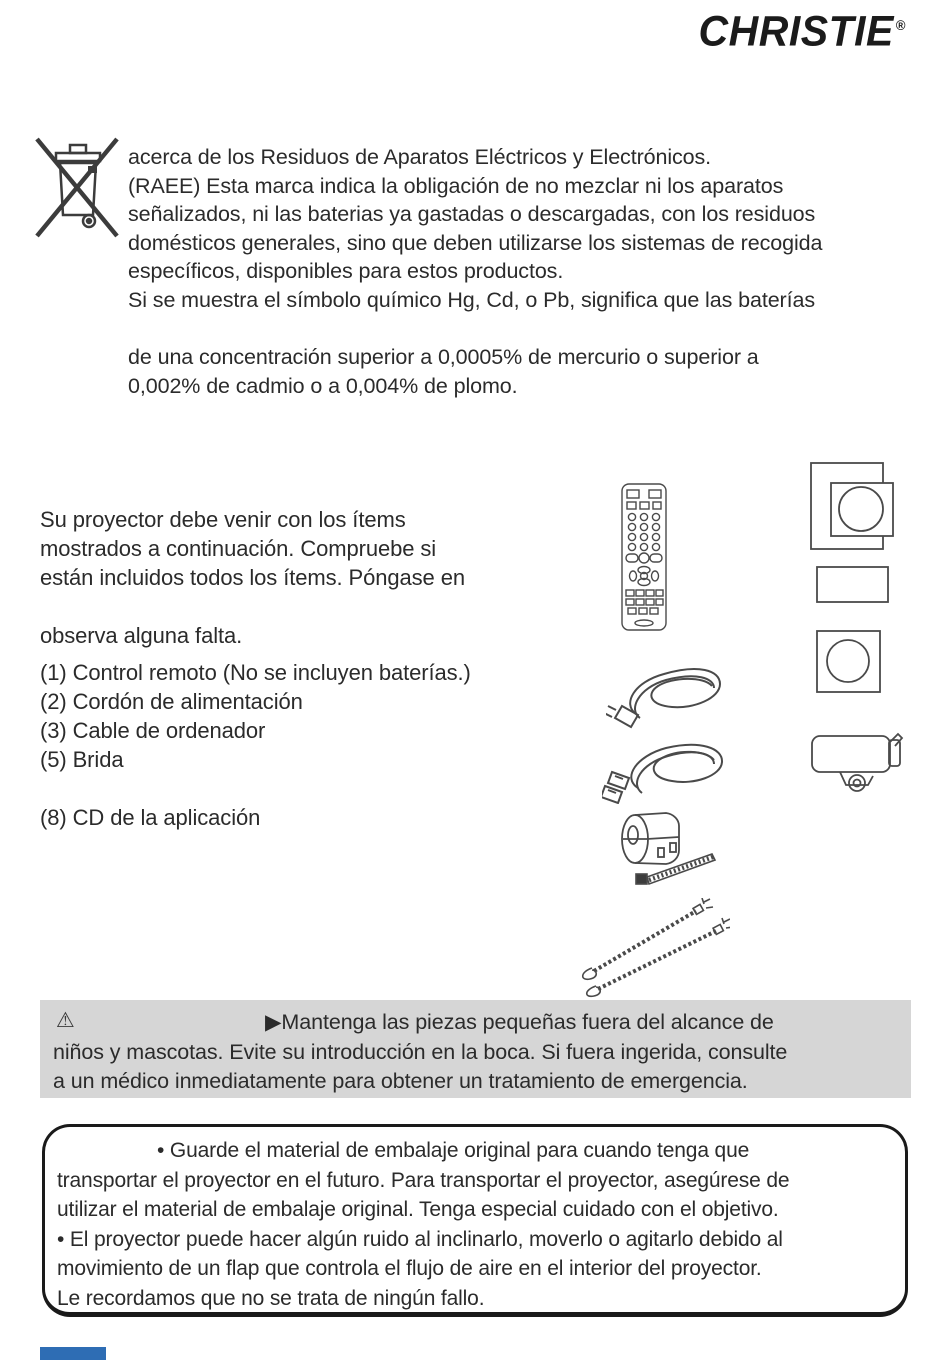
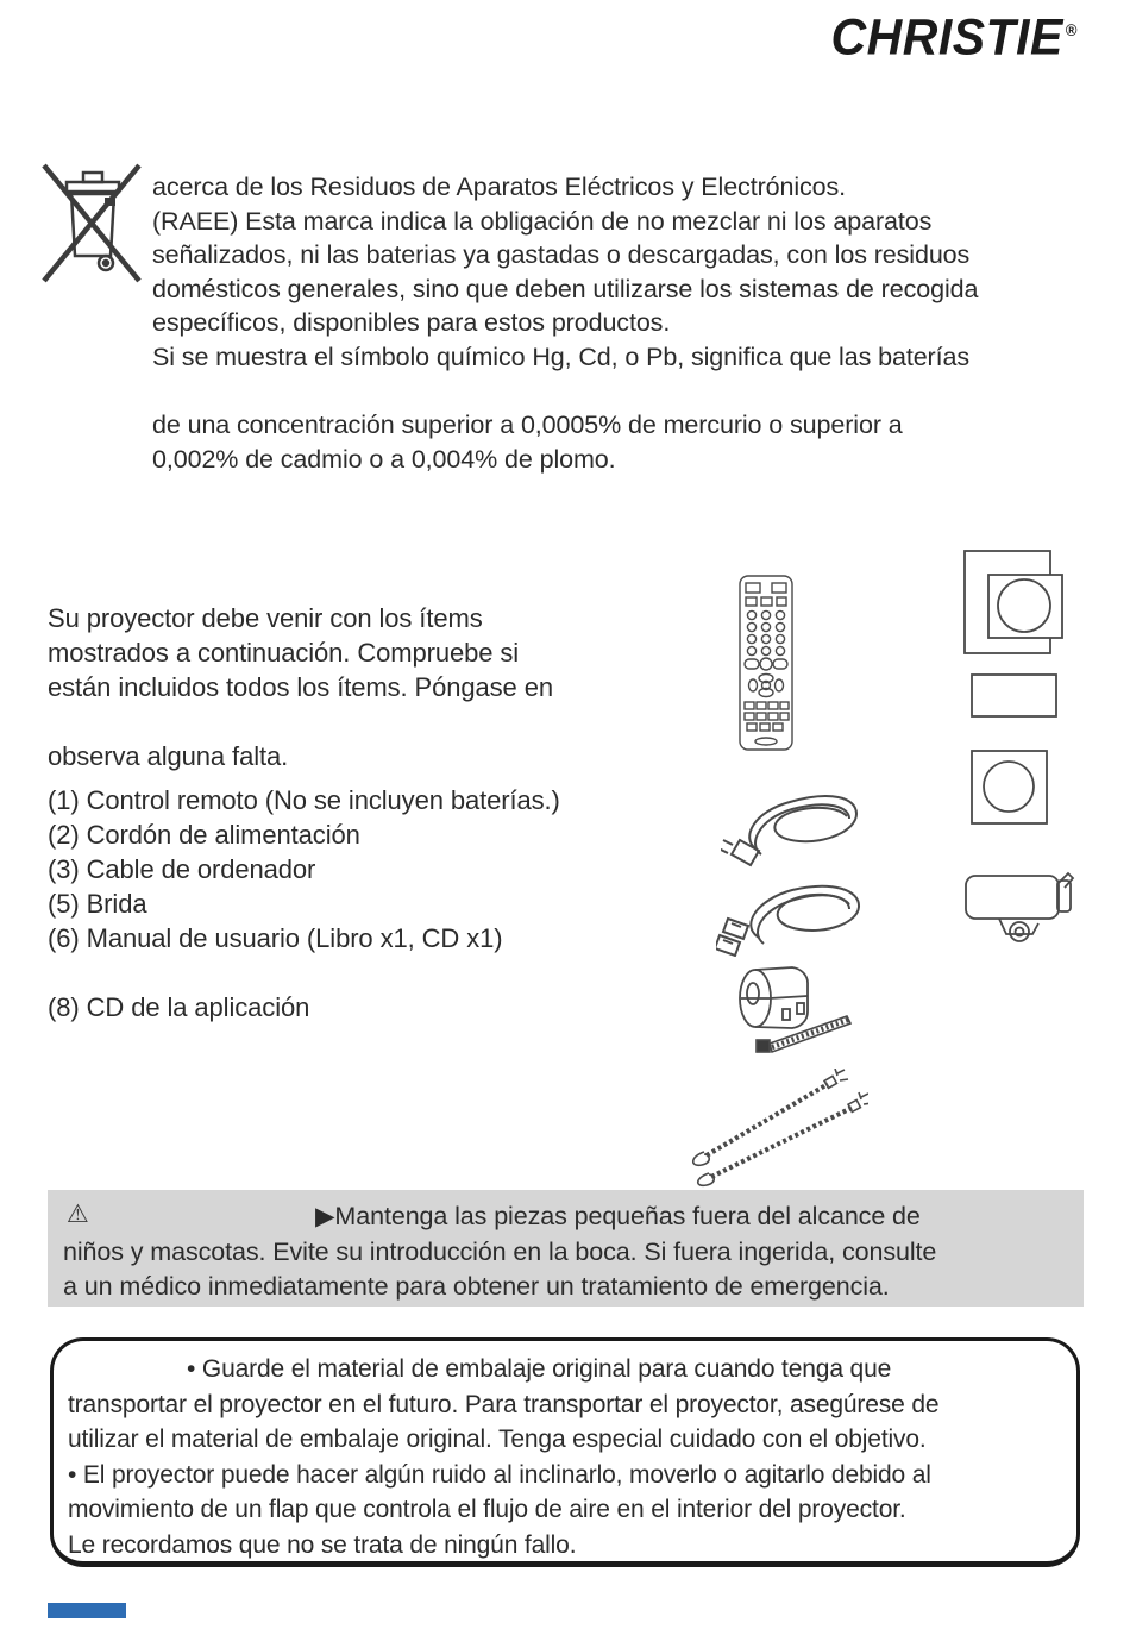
  CHRISTIE ®
  acerca de los Residuos de Aparatos Eléctricos y Electrónicos.
  (RAEE) Esta marca indica la obligación de no mezclar ni los aparatos
  señalizados, ni las baterias ya gastadas o descargadas, con los residuos
  domésticos generales, sino que deben utilizarse los sistemas de recogida
  específicos, disponibles para estos productos.
  Si se muestra el símbolo químico Hg, Cd, o Pb, significa que las baterías
  de una concentración superior a 0,0005% de mercurio o superior a
  0,002% de cadmio o a 0,004% de plomo.
  Su proyector debe venir con los ítems
  mostrados a continuación. Compruebe si
  están incluidos todos los ítems. Póngase en
  observa alguna falta.
  (1) Control remoto (No se incluyen baterías.)
  (2) Cordón de alimentación
  (3) Cable de ordenador
  (5) Brida
+ (6) Manual de usuario (Libro x1, CD x1)
  (8) CD de la aplicación
  ⚠
  ▶Mantenga las piezas pequeñas fuera del alcance de
  niños y mascotas. Evite su introducción en la boca. Si fuera ingerida, consulte
  a un médico inmediatamente para obtener un tratamiento de emergencia.
  • Guarde el material de embalaje original para cuando tenga que
  transportar el proyector en el futuro. Para transportar el proyector, asegúrese de
  utilizar el material de embalaje original. Tenga especial cuidado con el objetivo.
  • El proyector puede hacer algún ruido al inclinarlo, moverlo o agitarlo debido al
  movimiento de un flap que controla el flujo de aire en el interior del proyector.
  Le recordamos que no se trata de ningún fallo.
